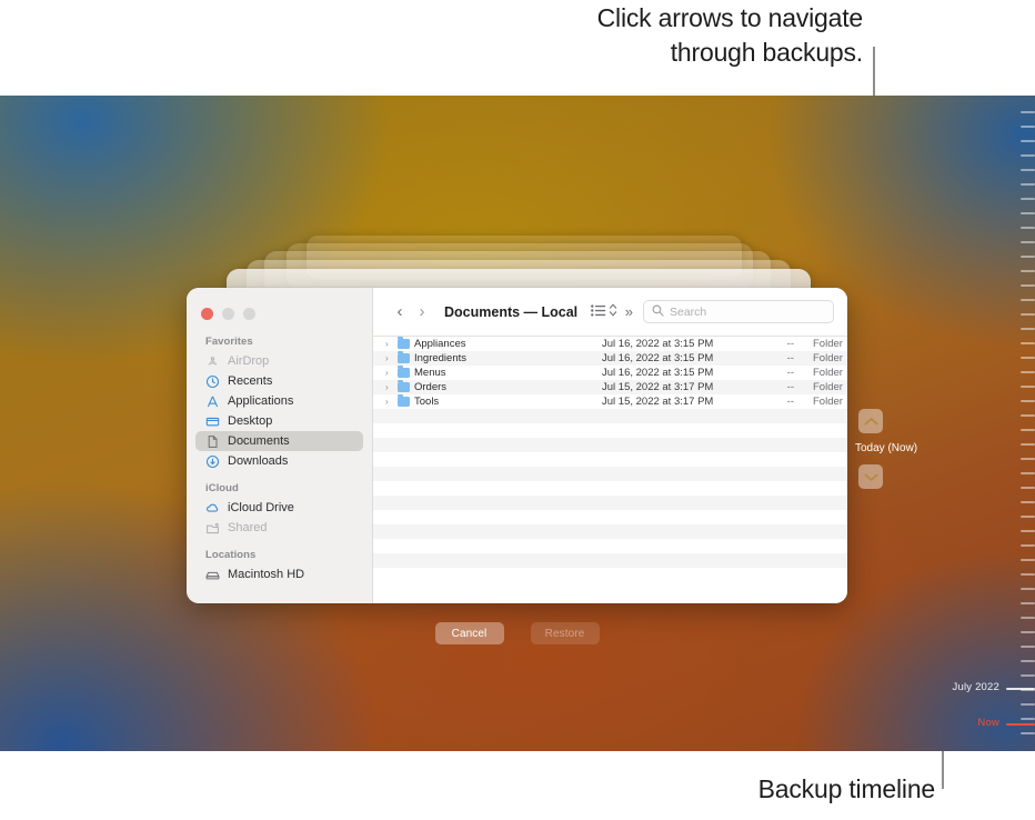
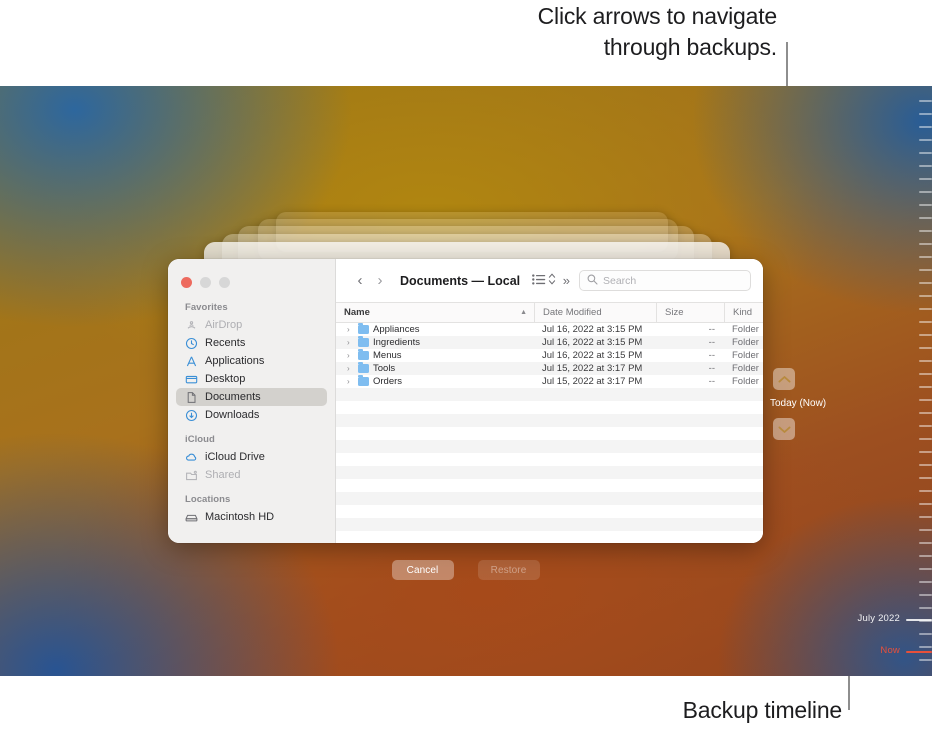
  Click arrows to navigate
  through backups.
  Backup timeline
  July 2022
  Now
  Favorites
  AirDrop
  Recents
  Applications
  Desktop
  Documents
  Downloads
  iCloud
  iCloud Drive
  Shared
  Locations
  Macintosh HD
  ‹
  ›
  Documents — Local
  »
  Search
+ Name
+ Date Modified
+ Size
+ Kind
  ›
  Appliances
  Jul 16, 2022 at 3:15 PM
  --
  Folder
  ›
  Ingredients
  Jul 16, 2022 at 3:15 PM
  --
  Folder
  ›
  Menus
  Jul 16, 2022 at 3:15 PM
  --
  Folder
  ›
- Orders
+ Tools
  Jul 15, 2022 at 3:17 PM
  --
  Folder
  ›
- Tools
+ Orders
  Jul 15, 2022 at 3:17 PM
  --
  Folder
  Cancel
  Restore
  Today (Now)
